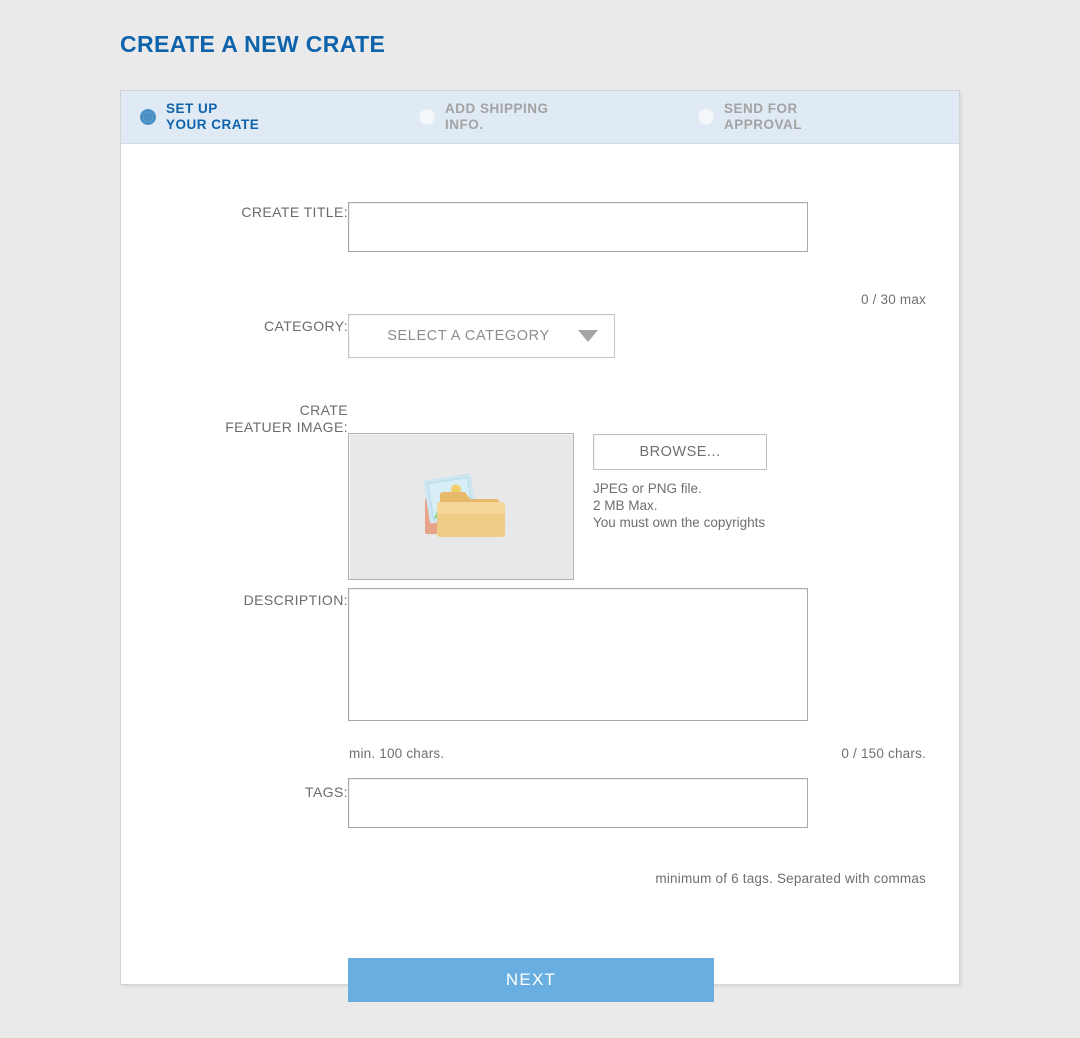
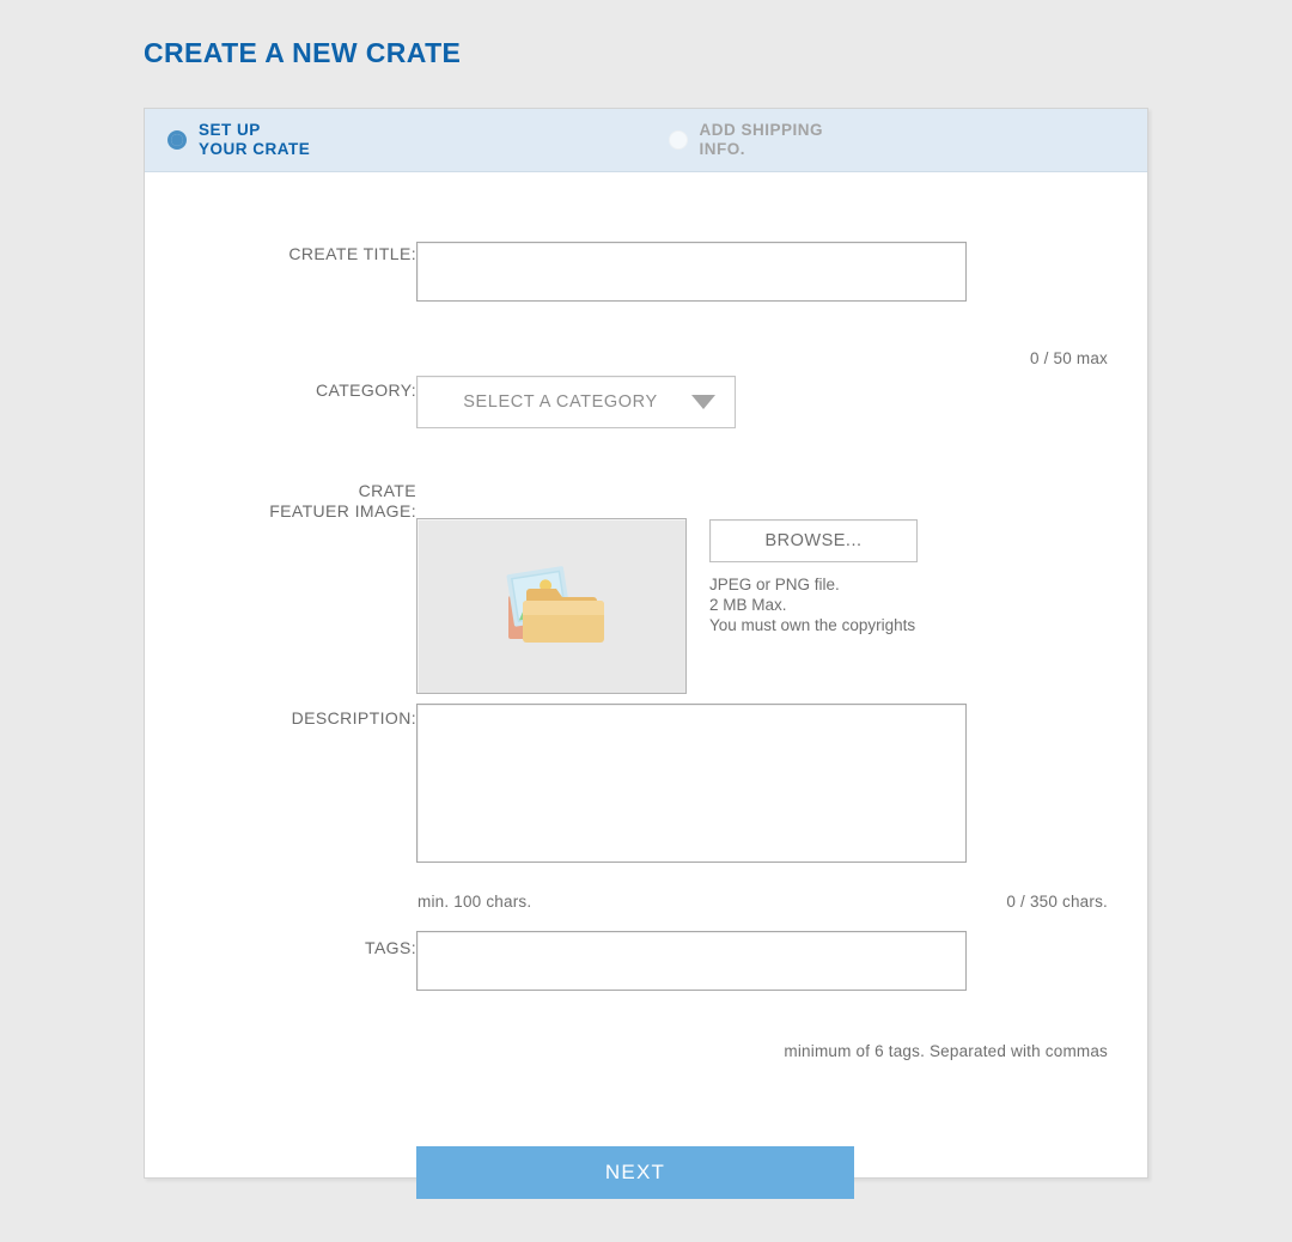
  CREATE A NEW CRATE
  SET UP
  YOUR CRATE
  ADD SHIPPING
  INFO.
- SEND FOR
- APPROVAL
  CREATE TITLE:
- 0 / 30 max
+ 0 / 50 max
  CATEGORY:
  SELECT A CATEGORY
  CRATE
  FEATUER IMAGE:
  BROWSE...
  JPEG or PNG file.
  2 MB Max.
  You must own the copyrights
  DESCRIPTION:
  min. 100 chars.
- 0 / 150 chars.
+ 0 / 350 chars.
  TAGS:
  minimum of 6 tags. Separated with commas
  NEXT
